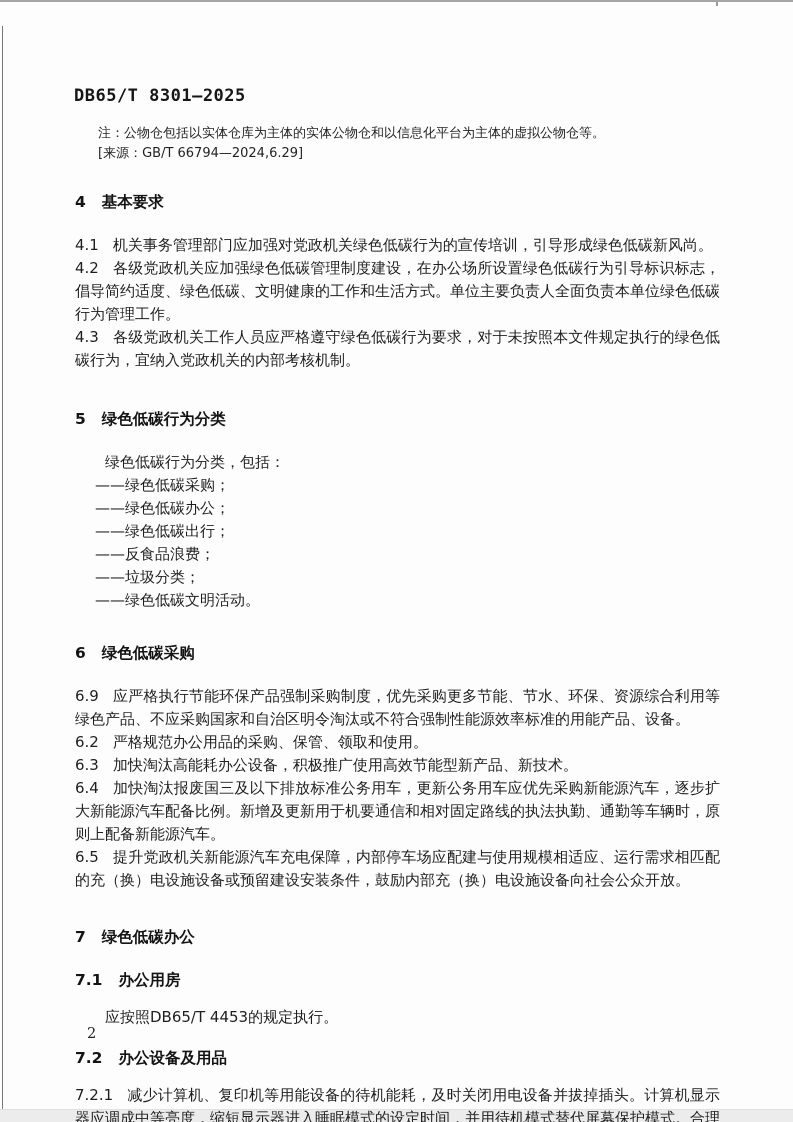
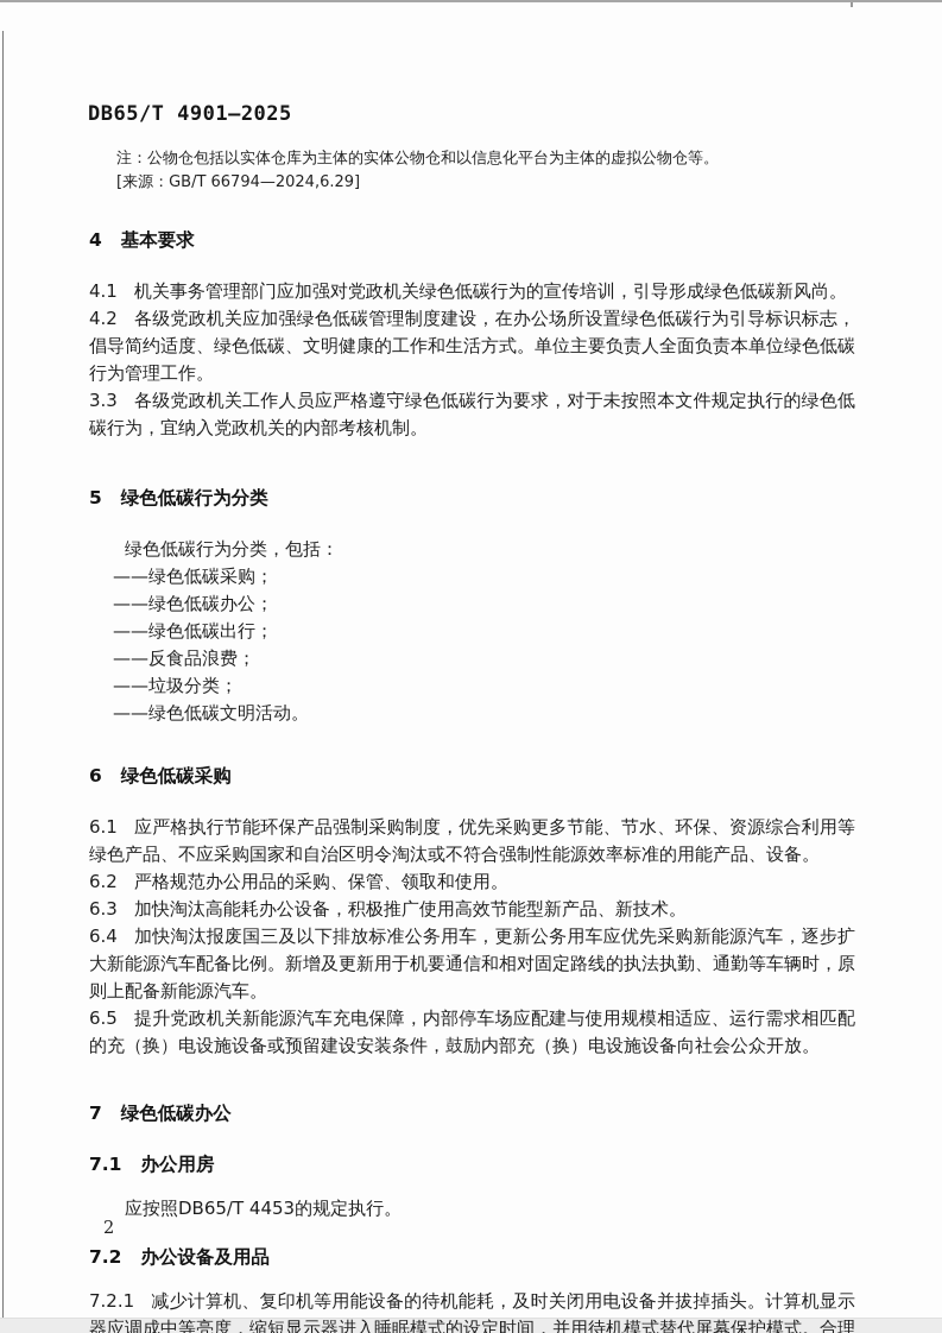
- DB65/T 8301—2025
+ DB65/T 4901—2025
  注：公物仓包括以实体仓库为主体的实体公物仓和以信息化平台为主体的虚拟公物仓等。
  [来源：GB/T 66794—2024,6.29]
  4 基本要求
  4.1 机关事务管理部门应加强对党政机关绿色低碳行为的宣传培训，引导形成绿色低碳新风尚。
  4.2 各级党政机关应加强绿色低碳管理制度建设，在办公场所设置绿色低碳行为引导标识标志，倡导简约适度、绿色低碳、文明健康的工作和生活方式。单位主要负责人全面负责本单位绿色低碳行为管理工作。
- 4.3 各级党政机关工作人员应严格遵守绿色低碳行为要求，对于未按照本文件规定执行的绿色低碳行为，宜纳入党政机关的内部考核机制。
+ 3.3 各级党政机关工作人员应严格遵守绿色低碳行为要求，对于未按照本文件规定执行的绿色低碳行为，宜纳入党政机关的内部考核机制。
  5 绿色低碳行为分类
  绿色低碳行为分类，包括：
  ——绿色低碳采购；
  ——绿色低碳办公；
  ——绿色低碳出行；
  ——反食品浪费；
  ——垃圾分类；
  ——绿色低碳文明活动。
  6 绿色低碳采购
- 6.9 应严格执行节能环保产品强制采购制度，优先采购更多节能、节水、环保、资源综合利用等绿色产品、不应采购国家和自治区明令淘汰或不符合强制性能源效率标准的用能产品、设备。
+ 6.1 应严格执行节能环保产品强制采购制度，优先采购更多节能、节水、环保、资源综合利用等绿色产品、不应采购国家和自治区明令淘汰或不符合强制性能源效率标准的用能产品、设备。
  6.2 严格规范办公用品的采购、保管、领取和使用。
  6.3 加快淘汰高能耗办公设备，积极推广使用高效节能型新产品、新技术。
  6.4 加快淘汰报废国三及以下排放标准公务用车，更新公务用车应优先采购新能源汽车，逐步扩大新能源汽车配备比例。新增及更新用于机要通信和相对固定路线的执法执勤、通勤等车辆时，原则上配备新能源汽车。
  6.5 提升党政机关新能源汽车充电保障，内部停车场应配建与使用规模相适应、运行需求相匹配的充（换）电设施设备或预留建设安装条件，鼓励内部充（换）电设施设备向社会公众开放。
  7 绿色低碳办公
  7.1 办公用房
  应按照DB65/T 4453的规定执行。
  7.2 办公设备及用品
  7.2.1 减少计算机、复印机等用能设备的待机能耗，及时关闭用电设备并拔掉插头。计算机显示器应调成中等亮度，缩短显示器进入睡眠模式的设定时间，并用待机模式替代屏幕保护模式。合理
  2
